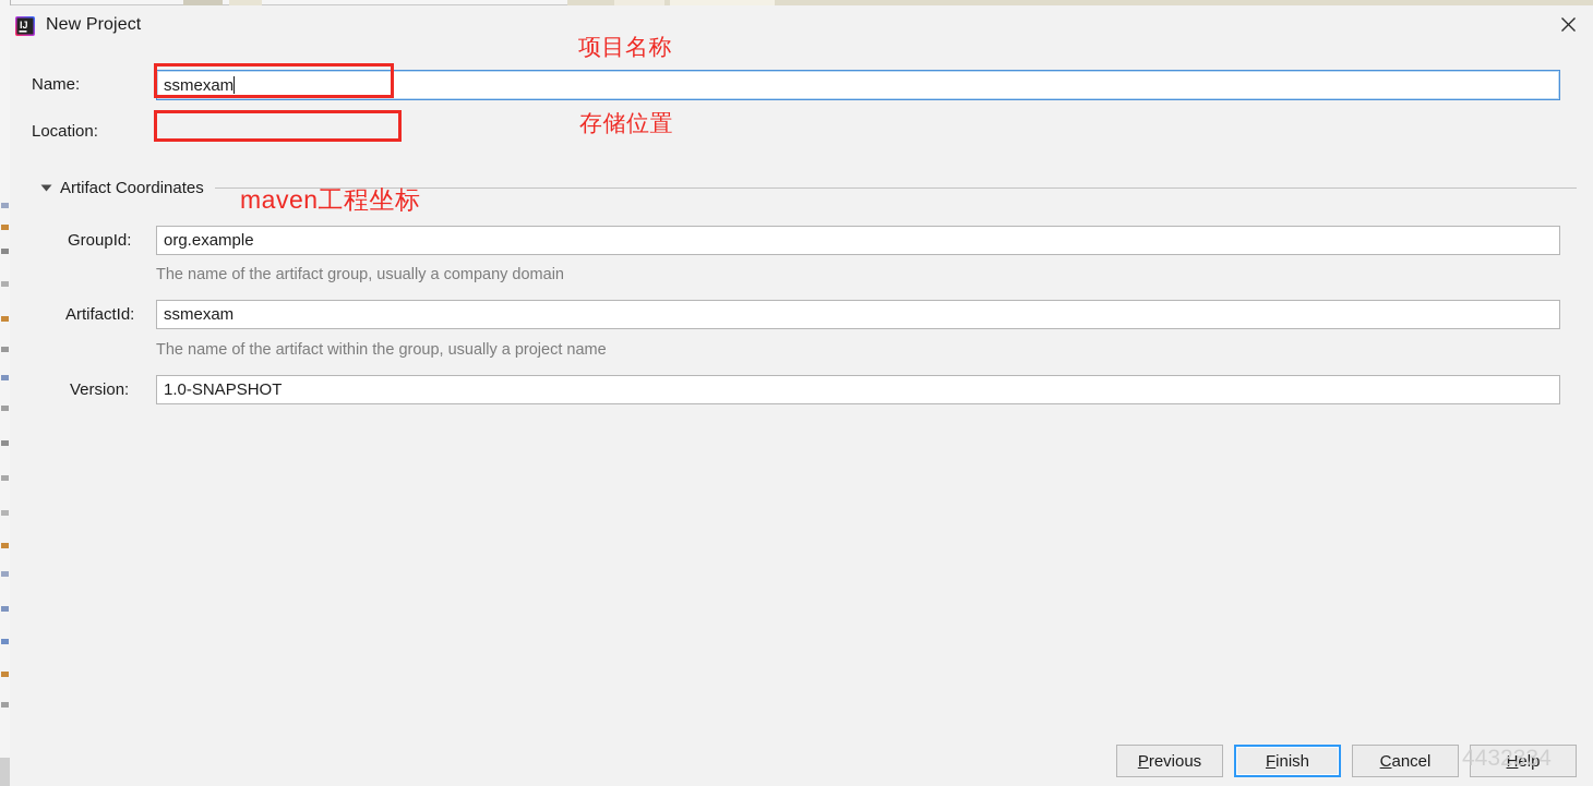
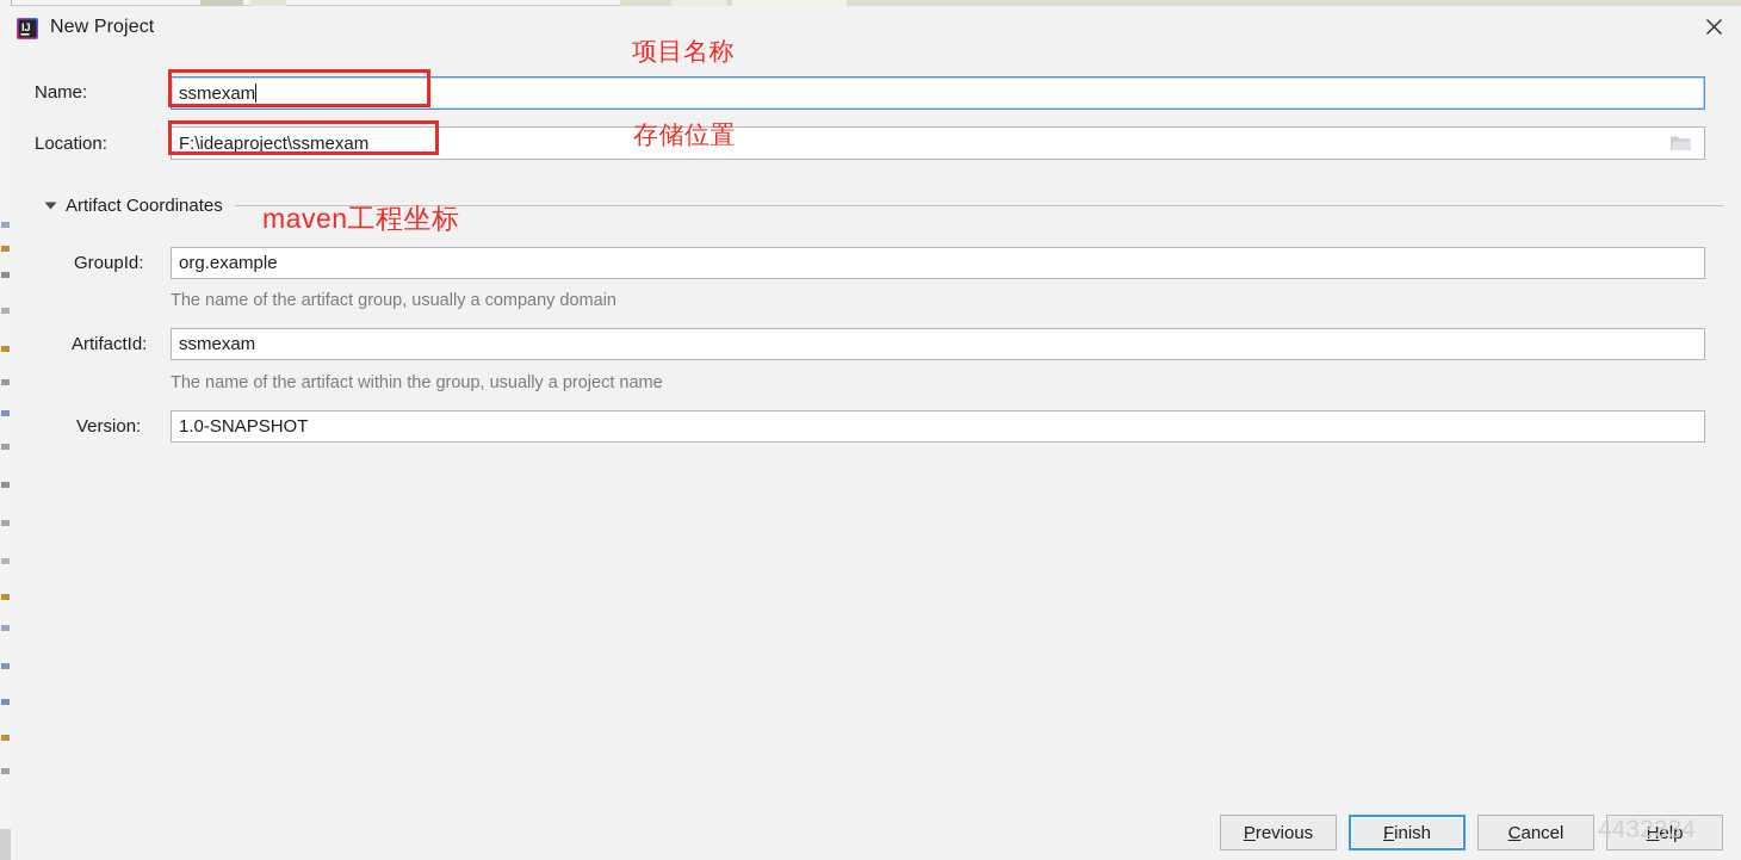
  IJ
  New Project
  Name:
  ssmexam
  Location:
+ F:\ideaproject\ssmexam
  Artifact Coordinates
  GroupId:
  org.example
  The name of the artifact group, usually a company domain
  ArtifactId:
  ssmexam
  The name of the artifact within the group, usually a project name
  Version:
  1.0-SNAPSHOT
  Previous
  Finish
  Cancel
  Help
  项目名称
  存储位置
  maven工程坐标
  4432334
